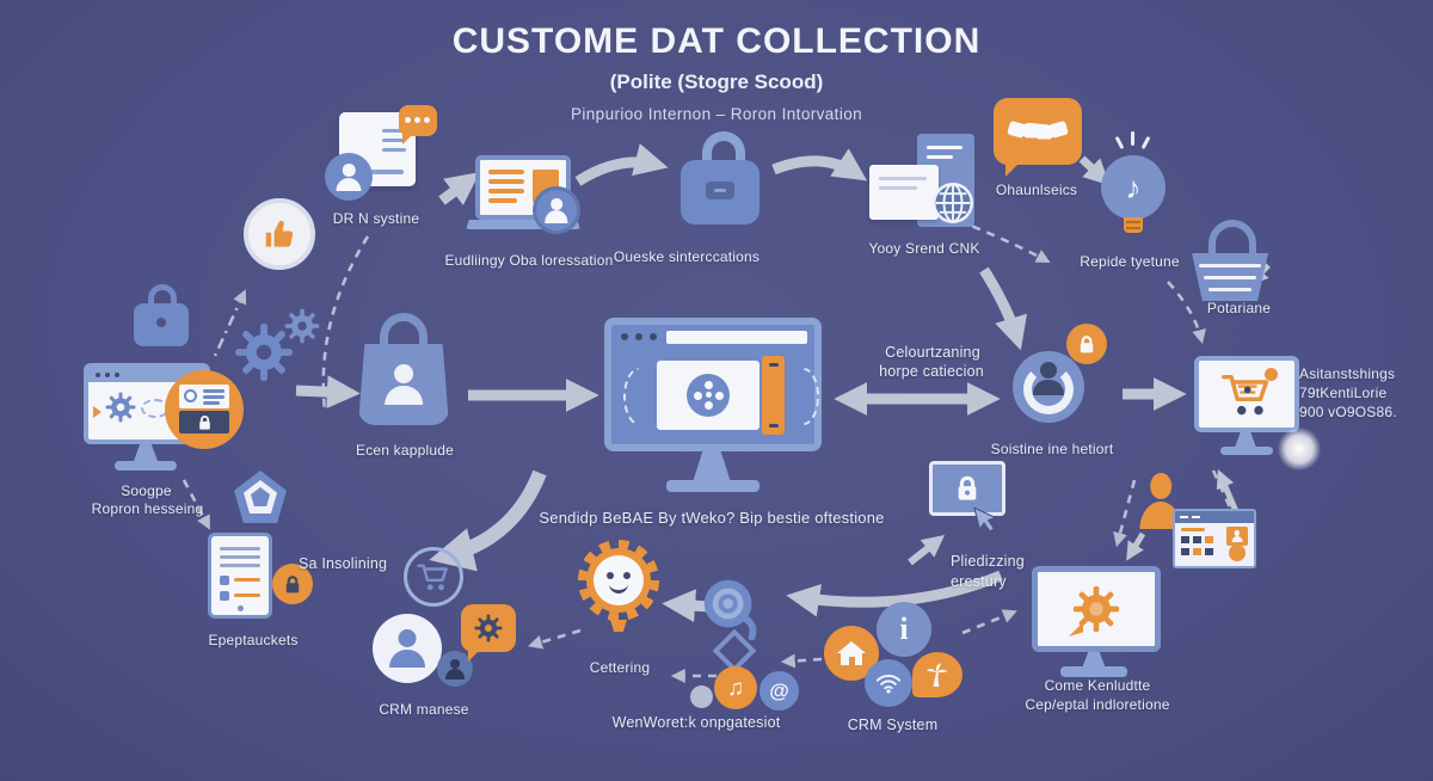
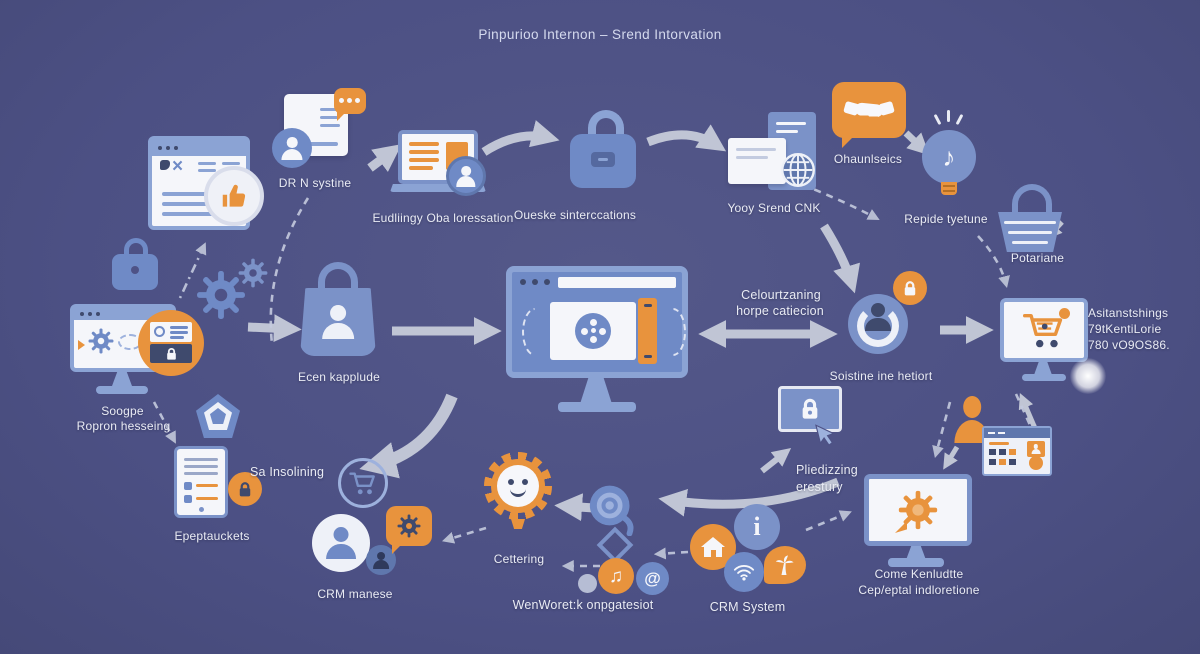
- CUSTOME DAT COLLECTION
- (Polite (Stogre Scood)
- Pinpurioo Internon – Roron Intorvation
+ Pinpurioo Internon – Srend Intorvation
+ ×
  DR N systine
  Eudliingy Oba loressation
  Oueske sinterccations
  Yooy Srend CNK
  Ohaunlseics
  ♪
  Repide tyetune
  Potariane
  Soogpe
  Ropron hesseing
  Ecen kapplude
- Sendidp BeBAE By tWeko? Bip bestie oftestione
  Celourtzaning
  horpe catiecion
  Soistine ine hetiort
  Asitanstshings
  79tKentiLorie
- 900 vO9OS86.
+ 780 vO9OS86.
  Epeptauckets
  Sa Insolining
  CRM manese
  Cettering
  ♫
  @
  WenWoret:k onpgatesiot
  i
  CRM System
  Pliedizzing
  erestury
  Come Kenludtte
  Cep/eptal indloretione
